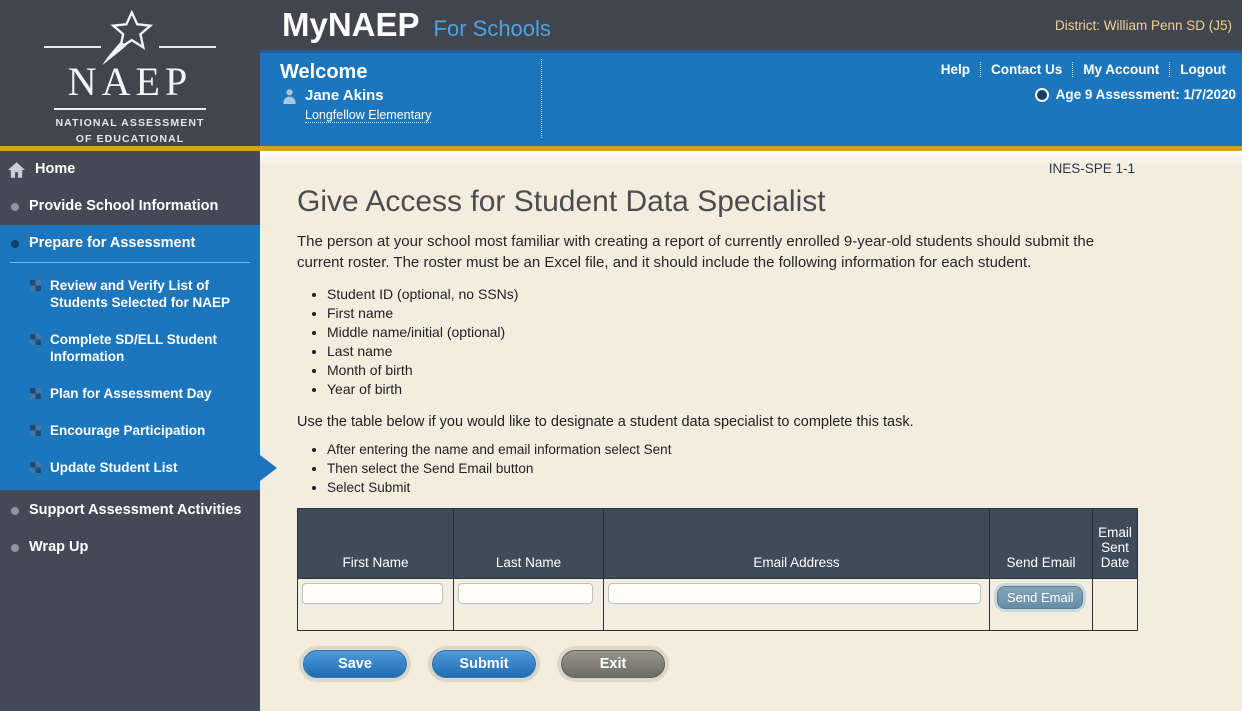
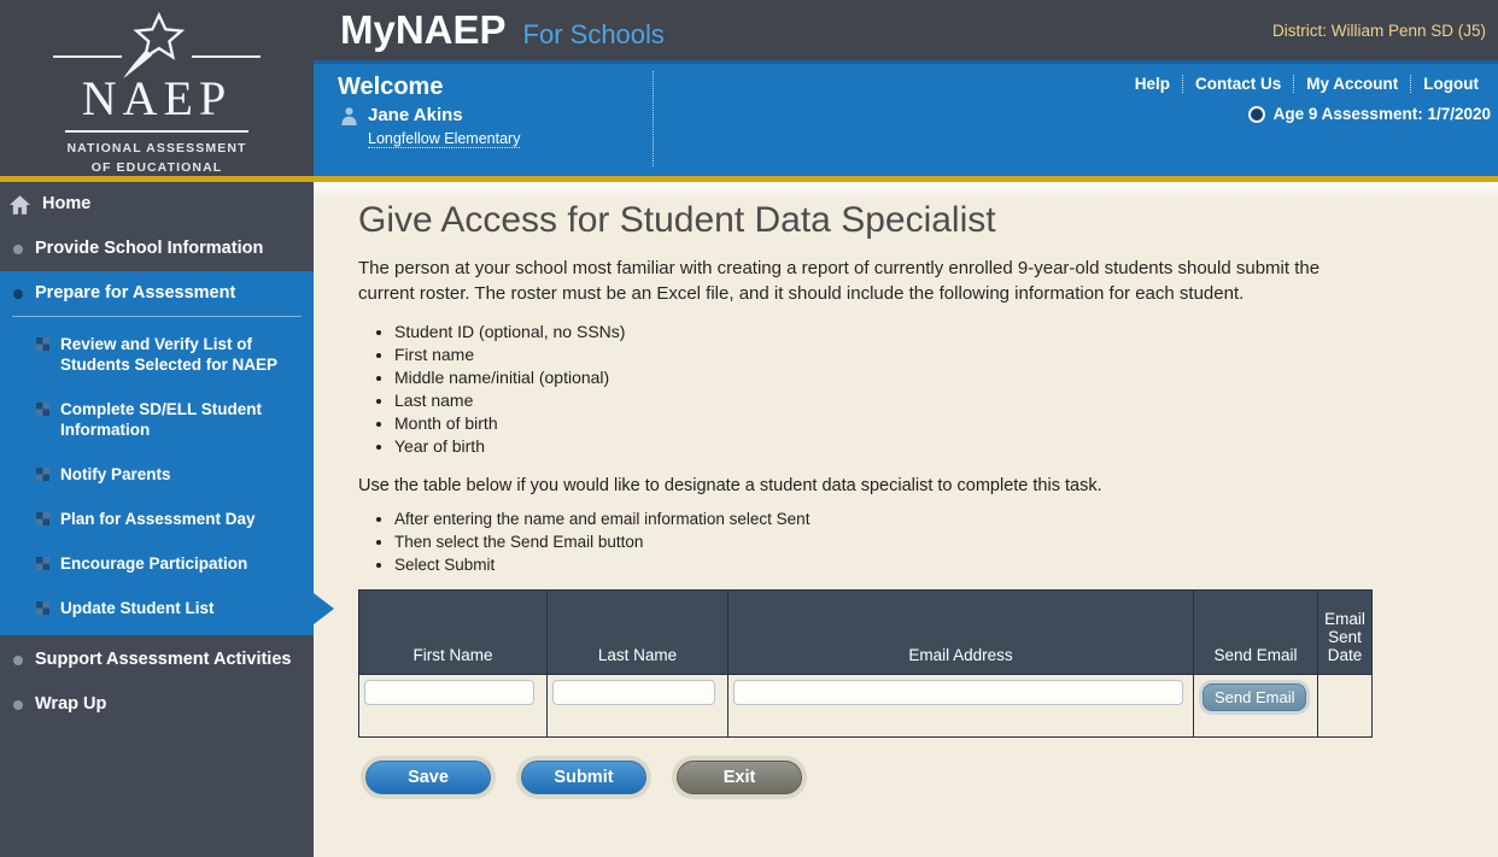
  NAEP
  NATIONAL ASSESSMENT
  OF EDUCATIONAL
  MyNAEP
  For Schools
  District: William Penn SD (J5)
  Welcome
  Jane Akins
  Longfellow Elementary
  Help
  Contact Us
  My Account
  Logout
  Age 9 Assessment: 1/7/2020
- INES-SPE 1-1
  Give Access for Student Data Specialist
  The person at your school most familiar with creating a report of currently enrolled 9-year-old students should submit the current roster. The roster must be an Excel file, and it should include the following information for each student.
  Student ID (optional, no SSNs)
  First name
  Middle name/initial (optional)
  Last name
  Month of birth
  Year of birth
  Use the table below if you would like to designate a student data specialist to complete this task.
  After entering the name and email information select Sent
  Then select the Send Email button
  Select Submit
  First Name	Last Name	Email Address	Send Email	Email Sent Date
  			Send Email
  Save
  Submit
  Exit
  Home
  Provide School Information
  Prepare for Assessment
  Review and Verify List of Students Selected for NAEP
  Complete SD/ELL Student Information
+ Notify Parents
  Plan for Assessment Day
  Encourage Participation
  Update Student List
  Support Assessment Activities
  Wrap Up
